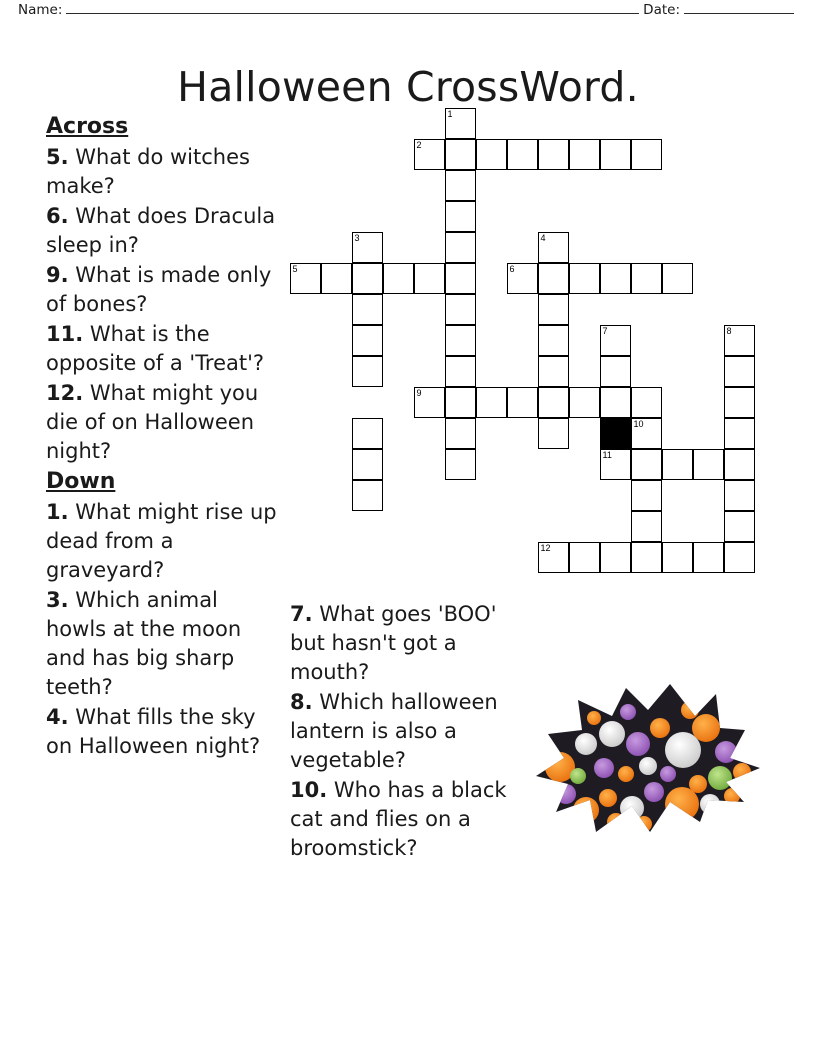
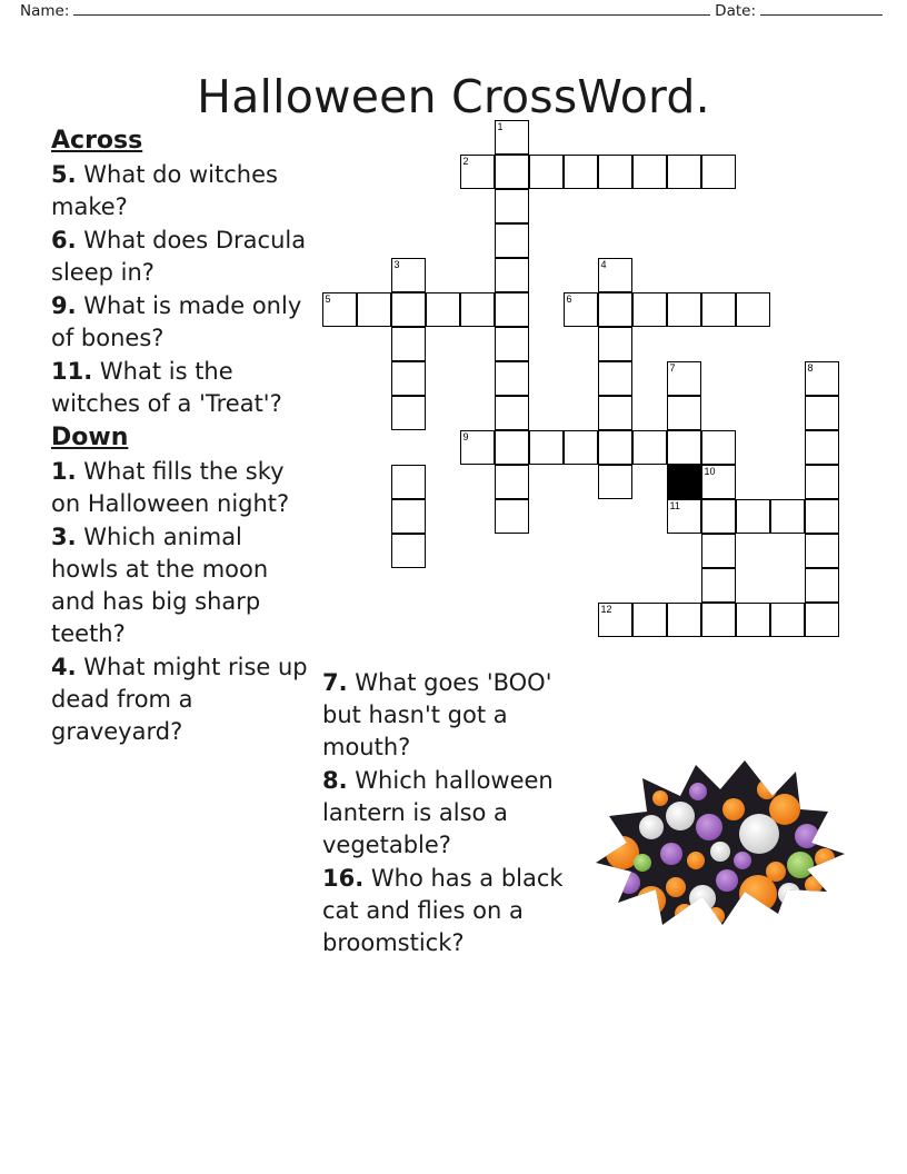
  Name:
  Date:
  Halloween CrossWord.
  Across
  5. What do witches make?
  6. What does Dracula sleep in?
  9. What is made only of bones?
- 11. What is the opposite of a 'Treat'?
+ 11. What is the witches of a 'Treat'?
- 12. What might you die of on Halloween night?
  Down
- 1. What might rise up dead from a graveyard?
+ 1. What fills the sky on Halloween night?
  3. Which animal howls at the moon and has big sharp teeth?
- 4. What fills the sky on Halloween night?
+ 4. What might rise up dead from a graveyard?
  7. What goes 'BOO' but hasn't got a mouth?
  8. Which halloween lantern is also a vegetable?
- 10. Who has a black cat and flies on a broomstick?
+ 16. Who has a black cat and flies on a broomstick?
  1
  2
  3
  4
  5
  6
  7
  8
  9
  10
  11
  12
